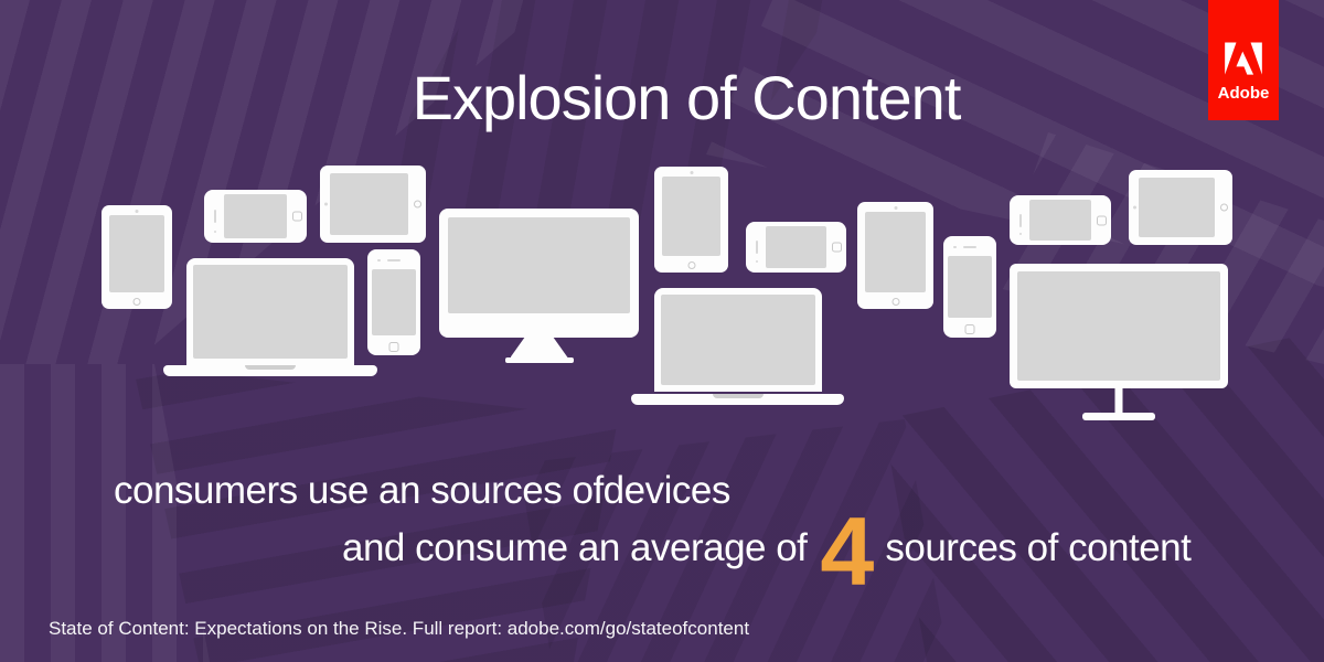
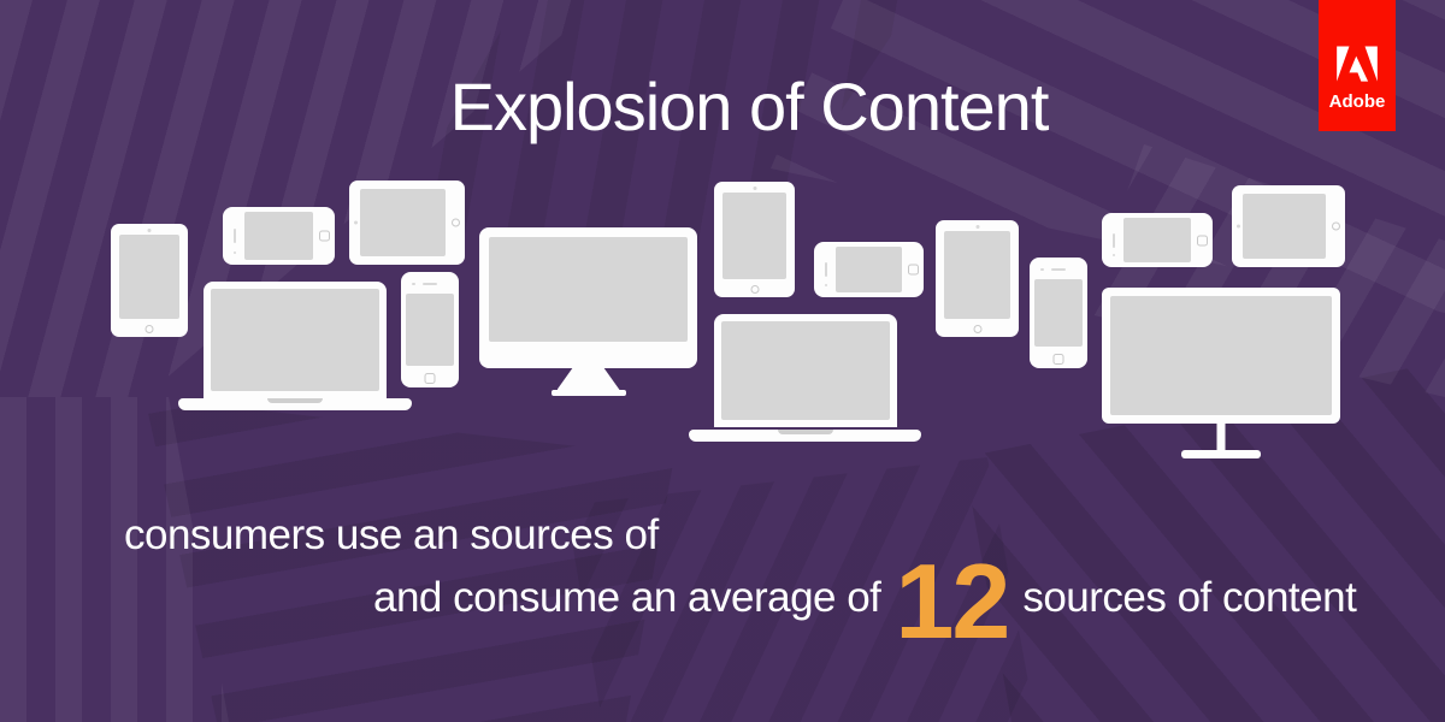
  Explosion of Content
  Adobe
  consumers use an sources of
- devices
  and consume an average of
- 4
+ 12
  sources of content
- State of Content: Expectations on the Rise. Full report: adobe.com/go/stateofcontent
